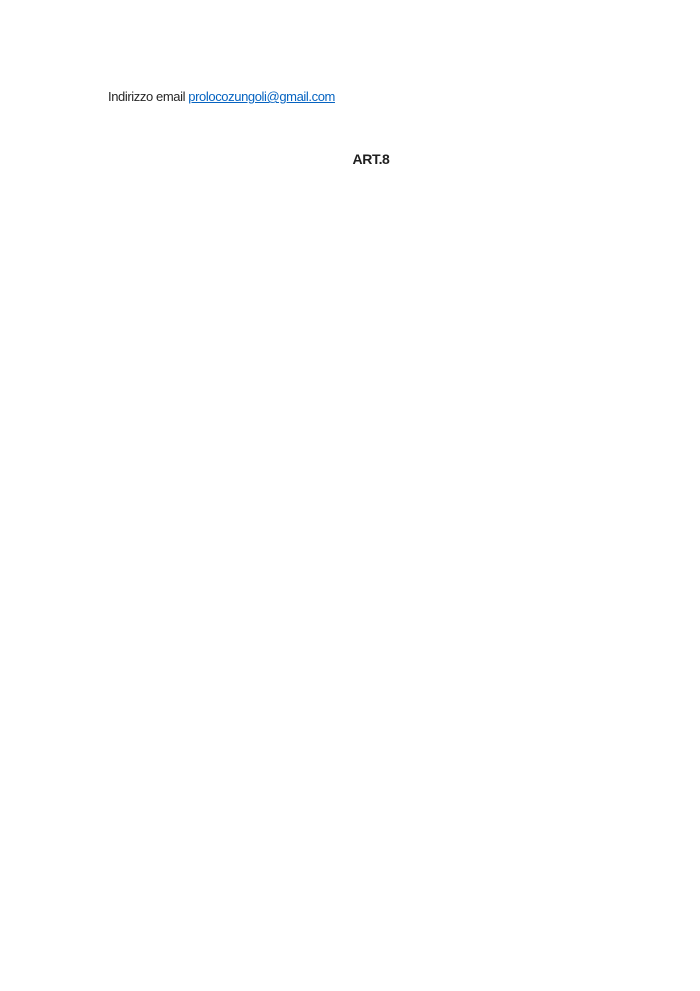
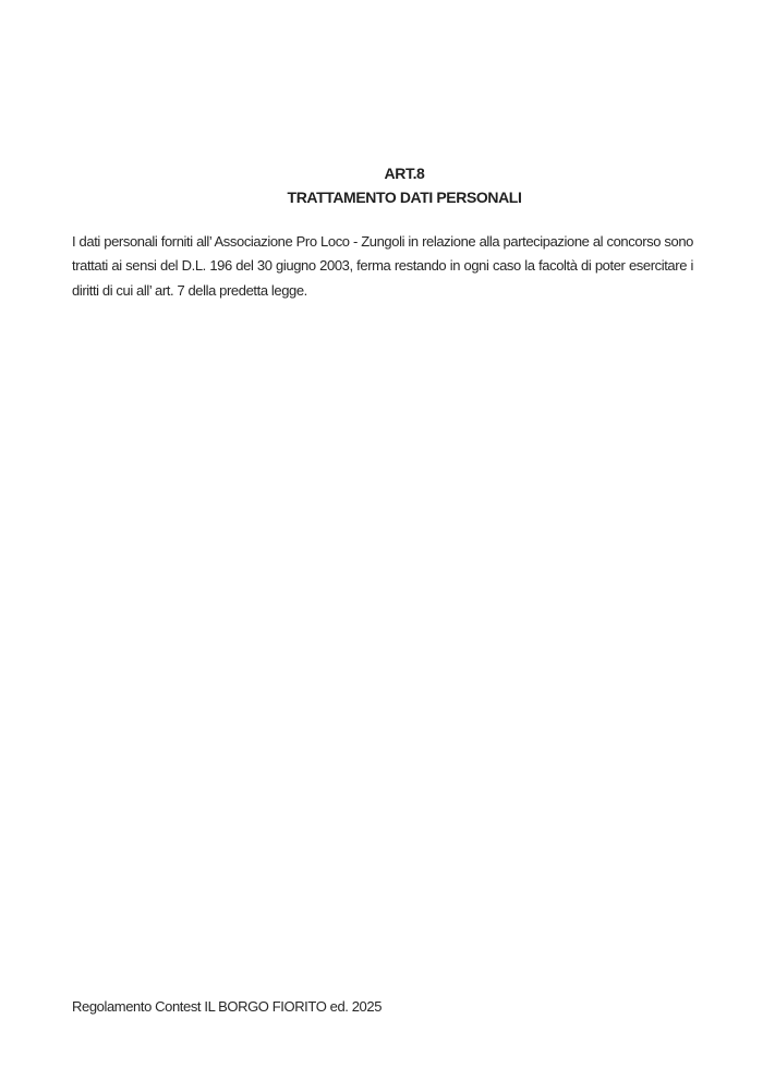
- Indirizzo email prolocozungoli@gmail.com
  ART.8
+ TRATTAMENTO DATI PERSONALI
+ I dati personali forniti all’ Associazione Pro Loco - Zungoli in relazione alla partecipazione al concorso sono trattati ai sensi del D.L. 196 del 30 giugno 2003, ferma restando in ogni caso la facoltà di poter esercitare i diritti di cui all’ art. 7 della predetta legge.
+ Regolamento Contest IL BORGO FIORITO ed. 2025
